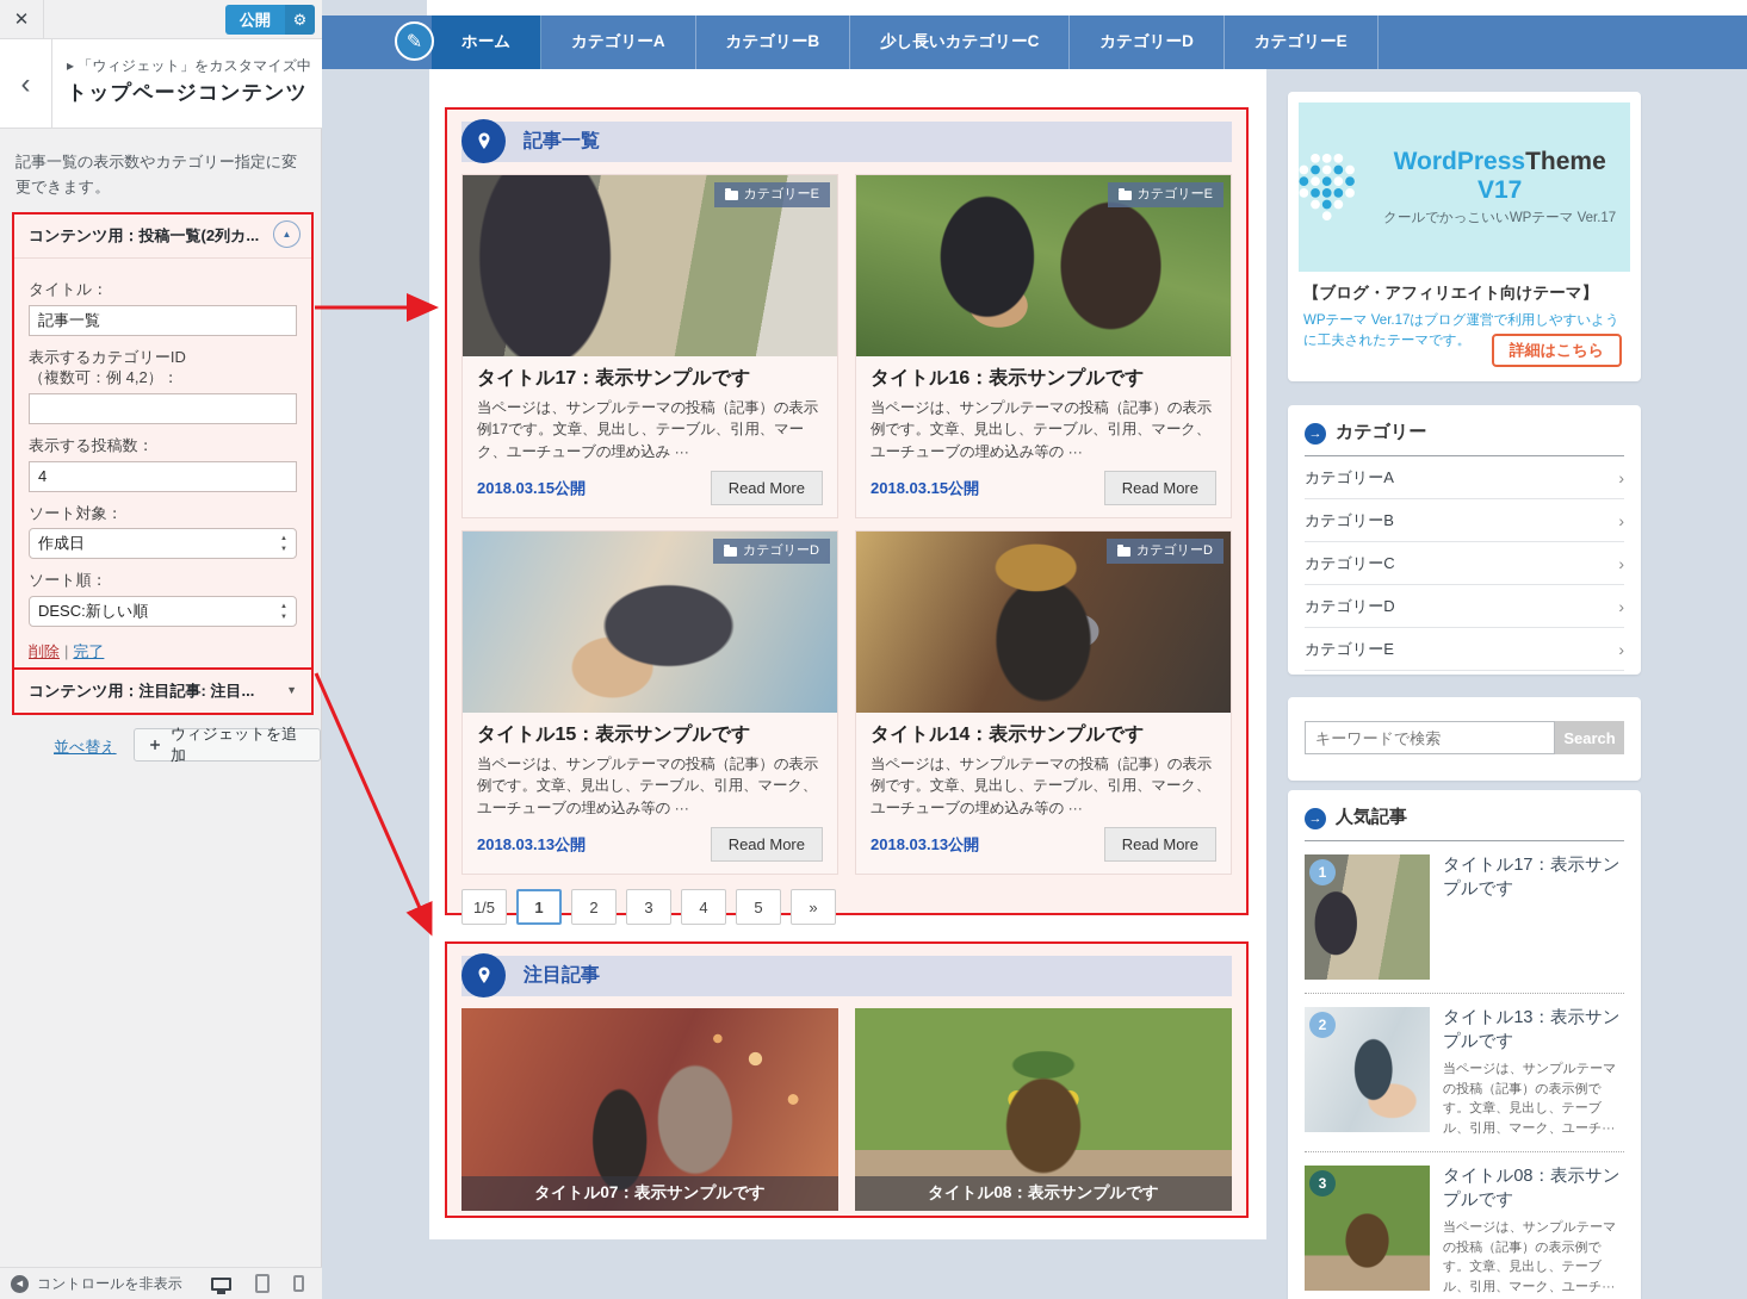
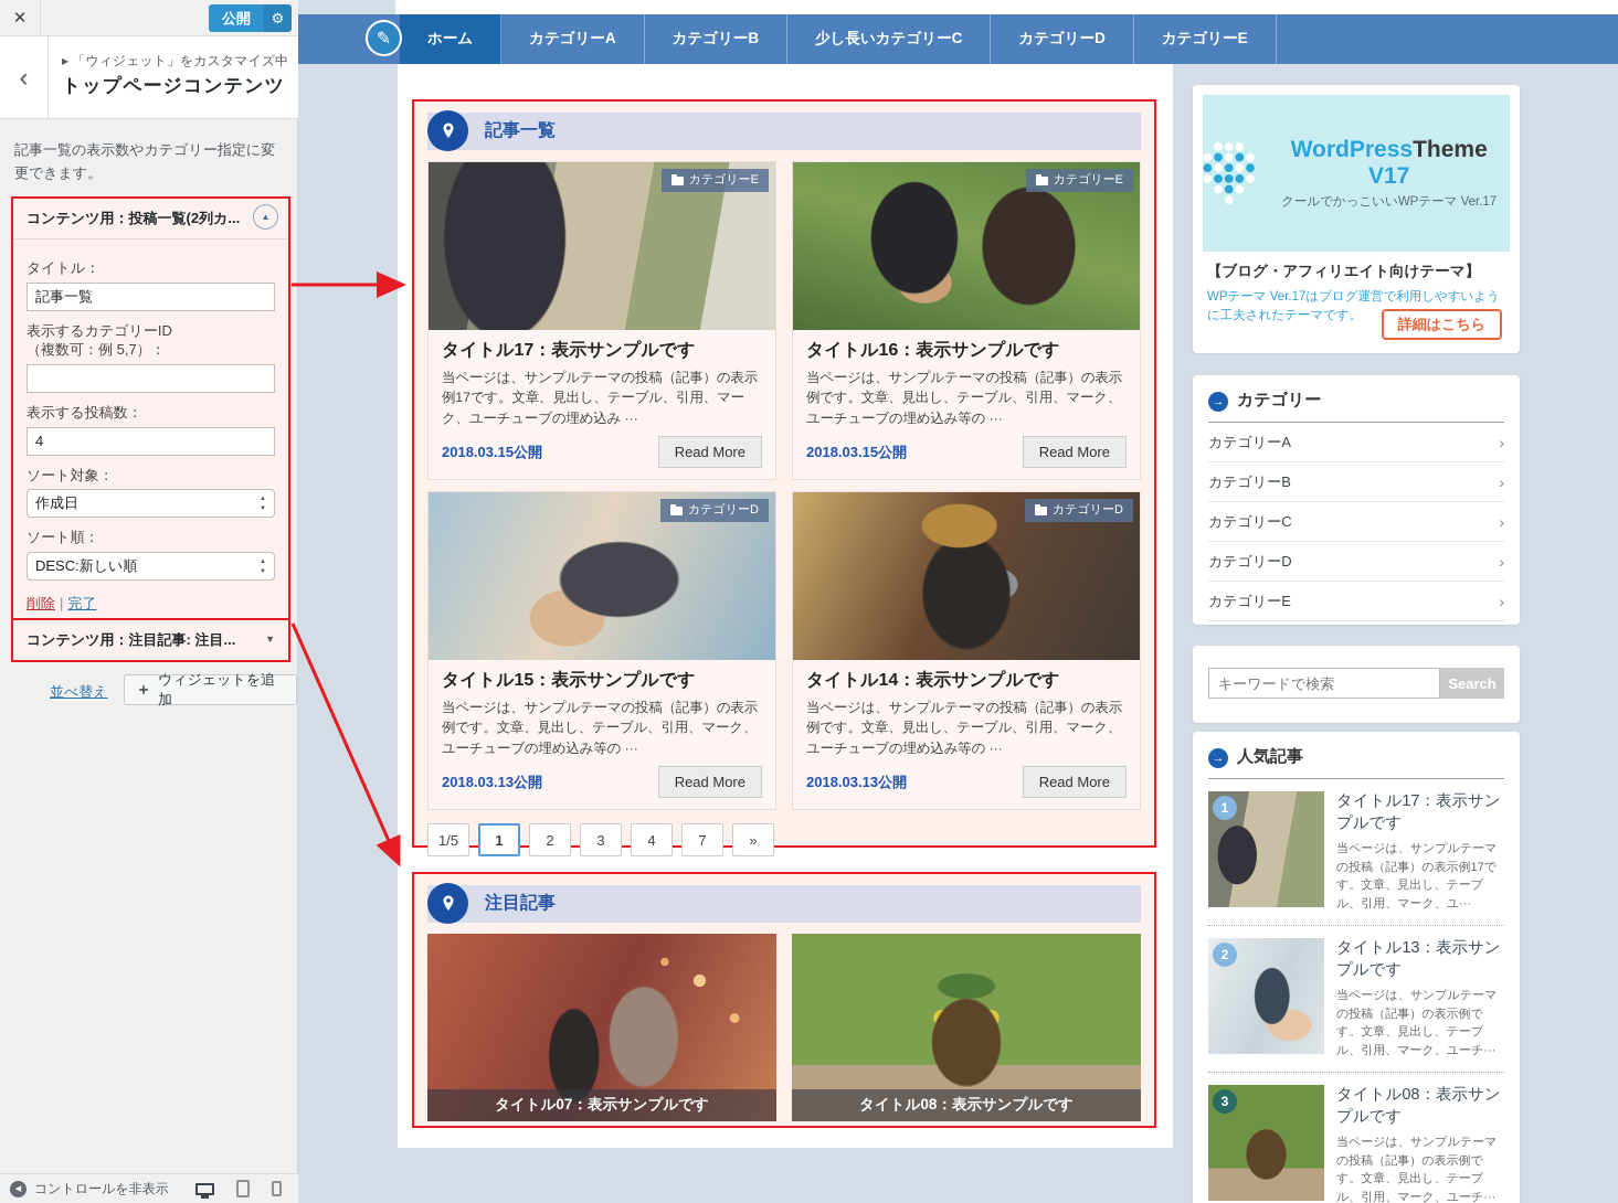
  ✎
  ホーム
  カテゴリーA
  カテゴリーB
  少し長いカテゴリーC
  カテゴリーD
  カテゴリーE
  記事一覧
  カテゴリーE
  タイトル17：表示サンプルです
  当ページは、サンプルテーマの投稿（記事）の表示例17です。文章、見出し、テーブル、引用、マーク、ユーチューブの埋め込み ···
  2018.03.15公開
  Read More
  カテゴリーE
  タイトル16：表示サンプルです
  当ページは、サンプルテーマの投稿（記事）の表示例です。文章、見出し、テーブル、引用、マーク、ユーチューブの埋め込み等の ···
  2018.03.15公開
  Read More
  カテゴリーD
  タイトル15：表示サンプルです
  当ページは、サンプルテーマの投稿（記事）の表示例です。文章、見出し、テーブル、引用、マーク、ユーチューブの埋め込み等の ···
  2018.03.13公開
  Read More
  カテゴリーD
  タイトル14：表示サンプルです
  当ページは、サンプルテーマの投稿（記事）の表示例です。文章、見出し、テーブル、引用、マーク、ユーチューブの埋め込み等の ···
  2018.03.13公開
  Read More
  1/5
  1
  2
  3
  4
- 5
+ 7
  »
  注目記事
  タイトル07：表示サンプルです
  タイトル08：表示サンプルです
  WordPressTheme V17
  クールでかっこいいWPテーマ Ver.17
  【ブログ・アフィリエイト向けテーマ】
  WPテーマ Ver.17はブログ運営で利用しやすいように工夫されたテーマです。
  詳細はこちら
  →
  カテゴリー
  カテゴリーA
  ›
  カテゴリーB
  ›
  カテゴリーC
  ›
  カテゴリーD
  ›
  カテゴリーE
  ›
  キーワードで検索
  Search
  →
  人気記事
  1
  タイトル17：表示サンプルです
+ 当ページは、サンプルテーマの投稿（記事）の表示例17です。文章、見出し、テーブル、引用、マーク、ユ···
  2
  タイトル13：表示サンプルです
  当ページは、サンプルテーマの投稿（記事）の表示例です。文章、見出し、テーブル、引用、マーク、ユーチ···
  3
  タイトル08：表示サンプルです
  当ページは、サンプルテーマの投稿（記事）の表示例です。文章、見出し、テーブル、引用、マーク、ユーチ···
  ✕
  公開
  ⚙
  ‹
  ▸ 「ウィジェット」をカスタマイズ中
  トップページコンテンツ
  記事一覧の表示数やカテゴリー指定に変更できます。
  コンテンツ用：投稿一覧(2列カ...
  ▲
  タイトル：
  記事一覧
  表示するカテゴリーID
- （複数可：例 4,2）：
+ （複数可：例 5,7）：
  表示する投稿数：
  4
  ソート対象：
  作成日
  ソート順：
  DESC:新しい順
  削除 | 完了
  コンテンツ用：注目記事: 注目...
  ▼
  並べ替え
  ＋
  ウィジェットを追加
  コントロールを非表示
